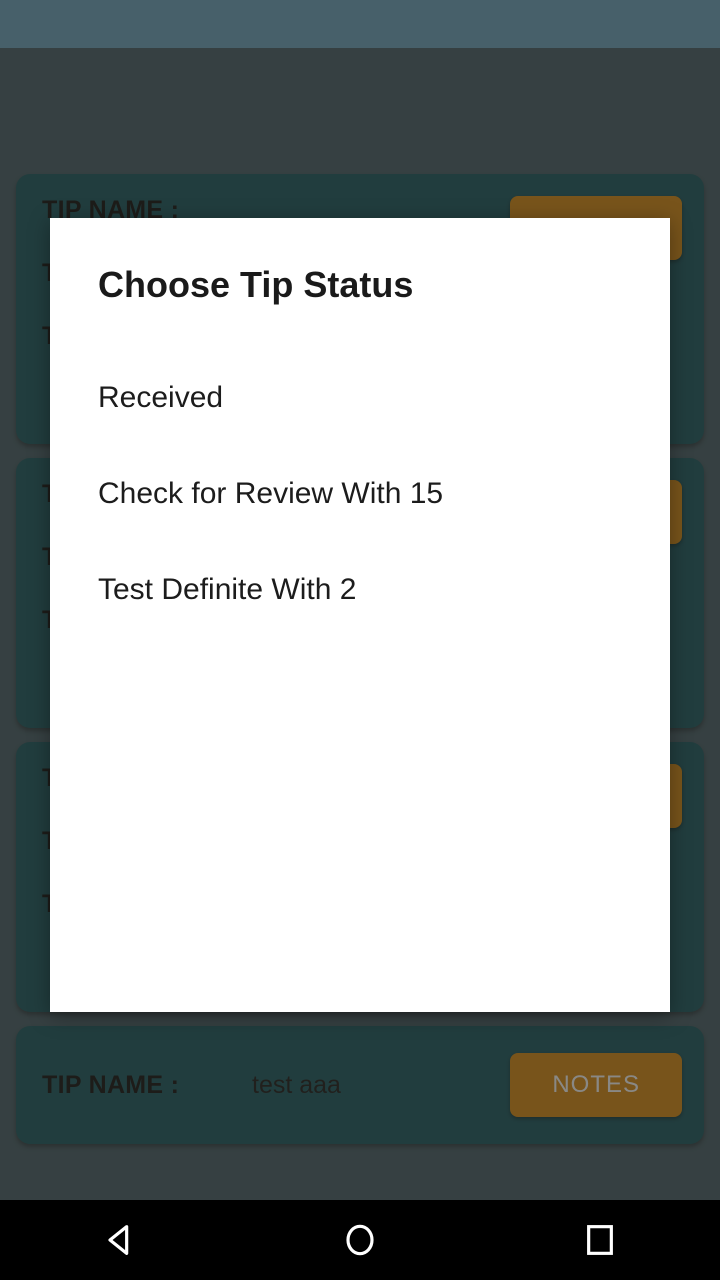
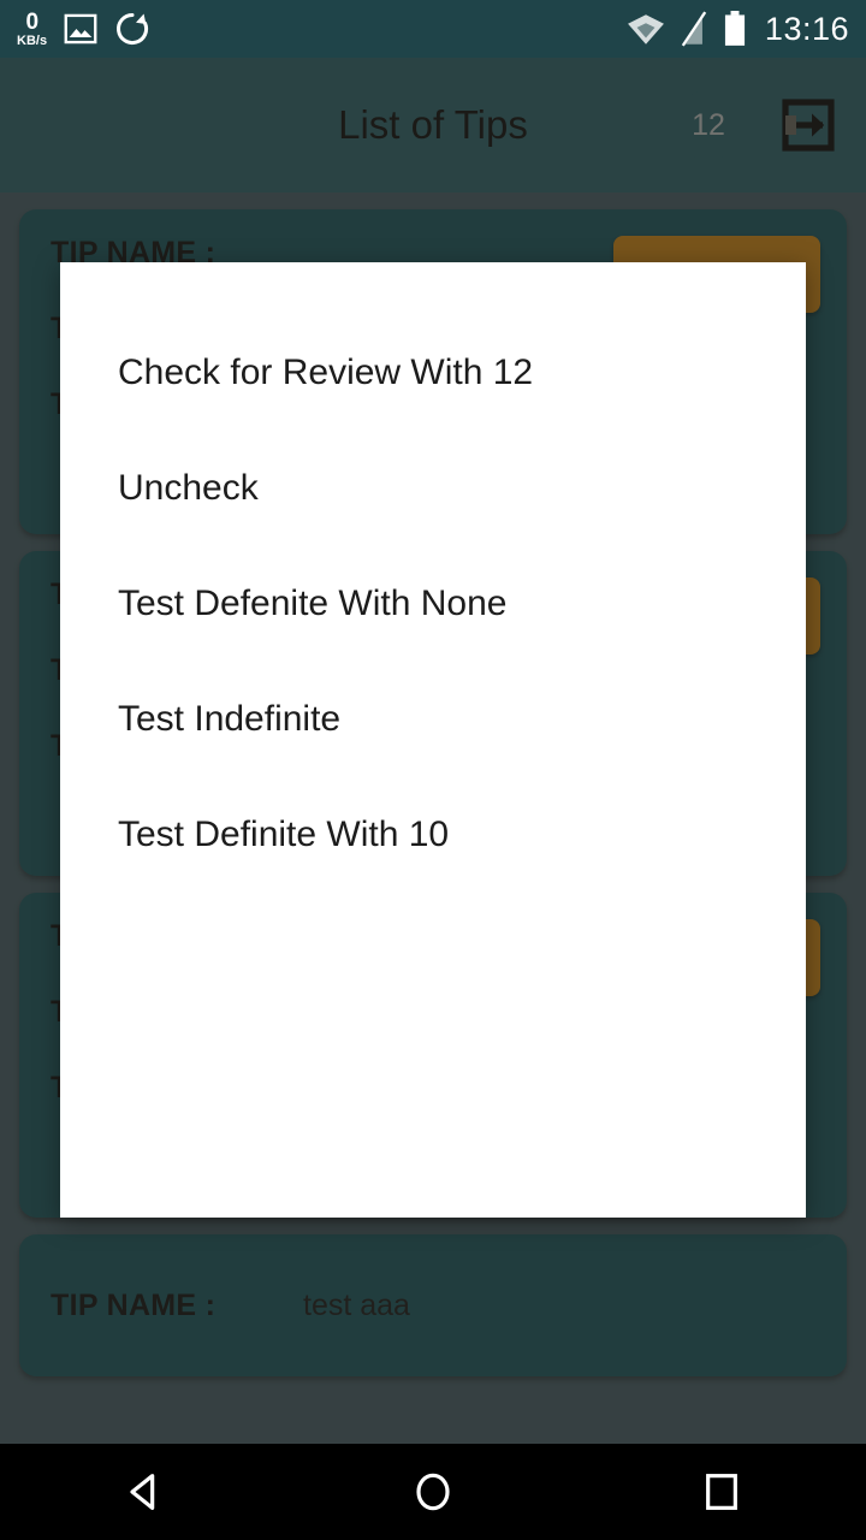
+ 0
+ KB/s
+ 13:16
+ List of Tips
+ 12
  TIP NAME :
  TIP NAME :
  test aaa
- NOTES
- Choose Tip Status
- Received
- Check for Review With 15
+ Check for Review With 12
+ Uncheck
+ Test Defenite With None
+ Test Indefinite
- Test Definite With 2
+ Test Definite With 10
